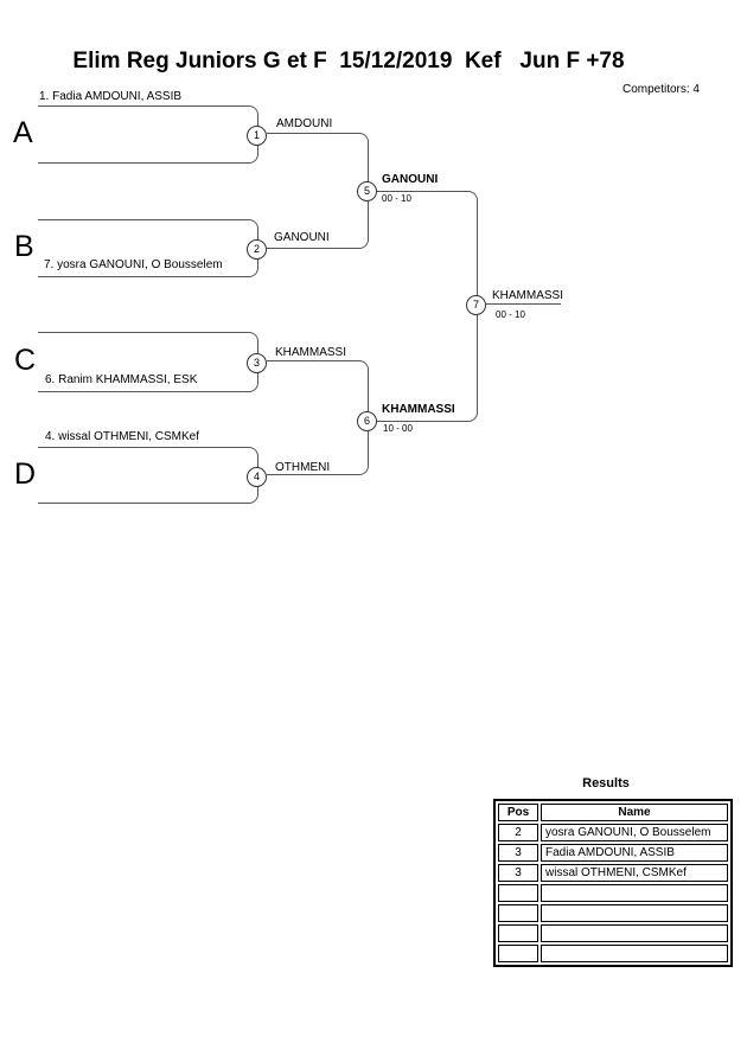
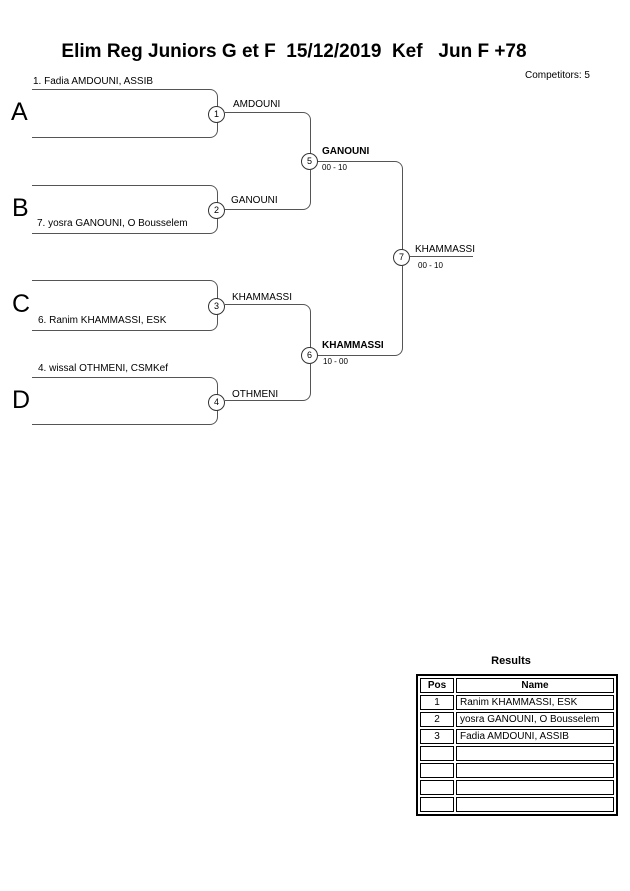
  Elim Reg Juniors G et F 15/12/2019 Kef Jun F +78
- Competitors: 4
+ Competitors: 5
  1. Fadia AMDOUNI, ASSIB
  A
  1
  AMDOUNI
  7. yosra GANOUNI, O Bousselem
  B
  2
  GANOUNI
  6. Ranim KHAMMASSI, ESK
  C
  3
  KHAMMASSI
  4. wissal OTHMENI, CSMKef
  D
  4
  OTHMENI
  5
  GANOUNI
  00 - 10
  6
  KHAMMASSI
  10 - 00
  7
  KHAMMASSI
  00 - 10
  Results
  Pos	Name
+ 1	Ranim KHAMMASSI, ESK
  2	yosra GANOUNI, O Bousselem
  3	Fadia AMDOUNI, ASSIB
- 3	wissal OTHMENI, CSMKef
